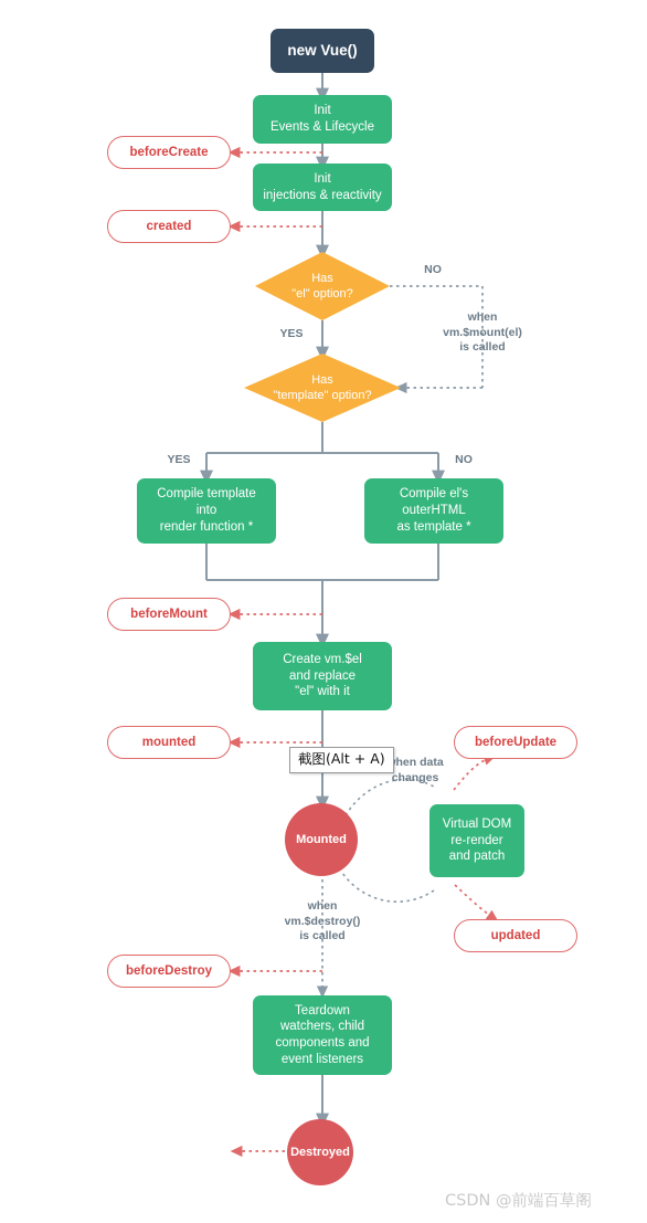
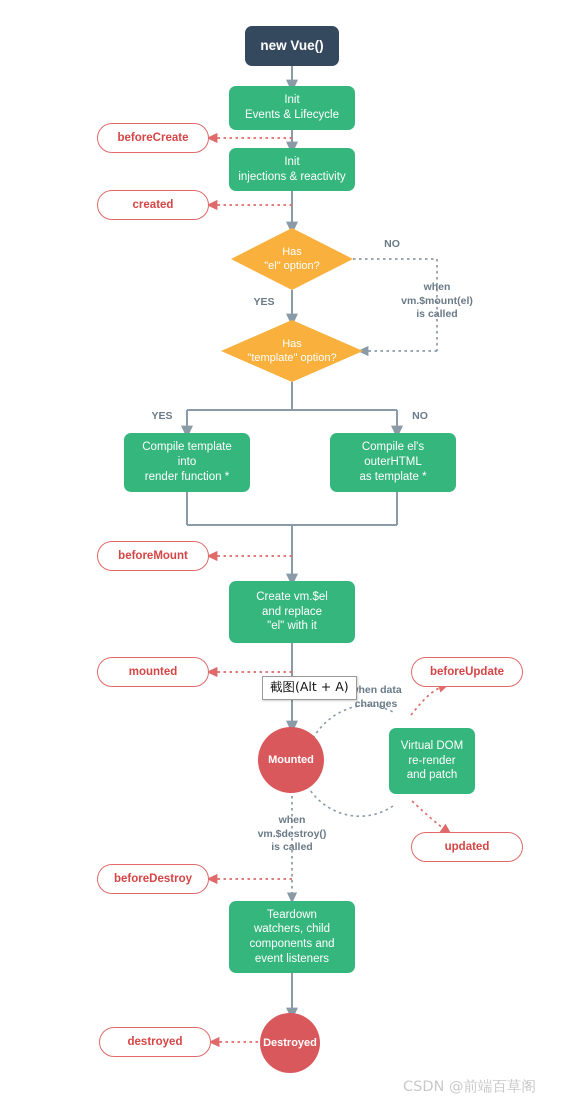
  new Vue()
  Init
  Events & Lifecycle
  Init
  injections & reactivity
  Has
  "el" option?
  Has
  "template" option?
  Compile template
  into
  render function *
  Compile el's
  outerHTML
  as template *
  Create vm.$el
  and replace
  "el" with it
  Mounted
  Virtual DOM
  re-render
  and patch
  Teardown
  watchers, child
  components and
  event listeners
  Destroyed
  beforeCreate
  created
  beforeMount
  mounted
  beforeUpdate
  updated
  beforeDestroy
+ destroyed
  NO
  YES
  when
  vm.$mount(el)
  is called
  YES
  NO
  hen data
  changes
  when
  vm.$destroy()
  is called
  截图(Alt + A)
  CSDN @前端百草阁
